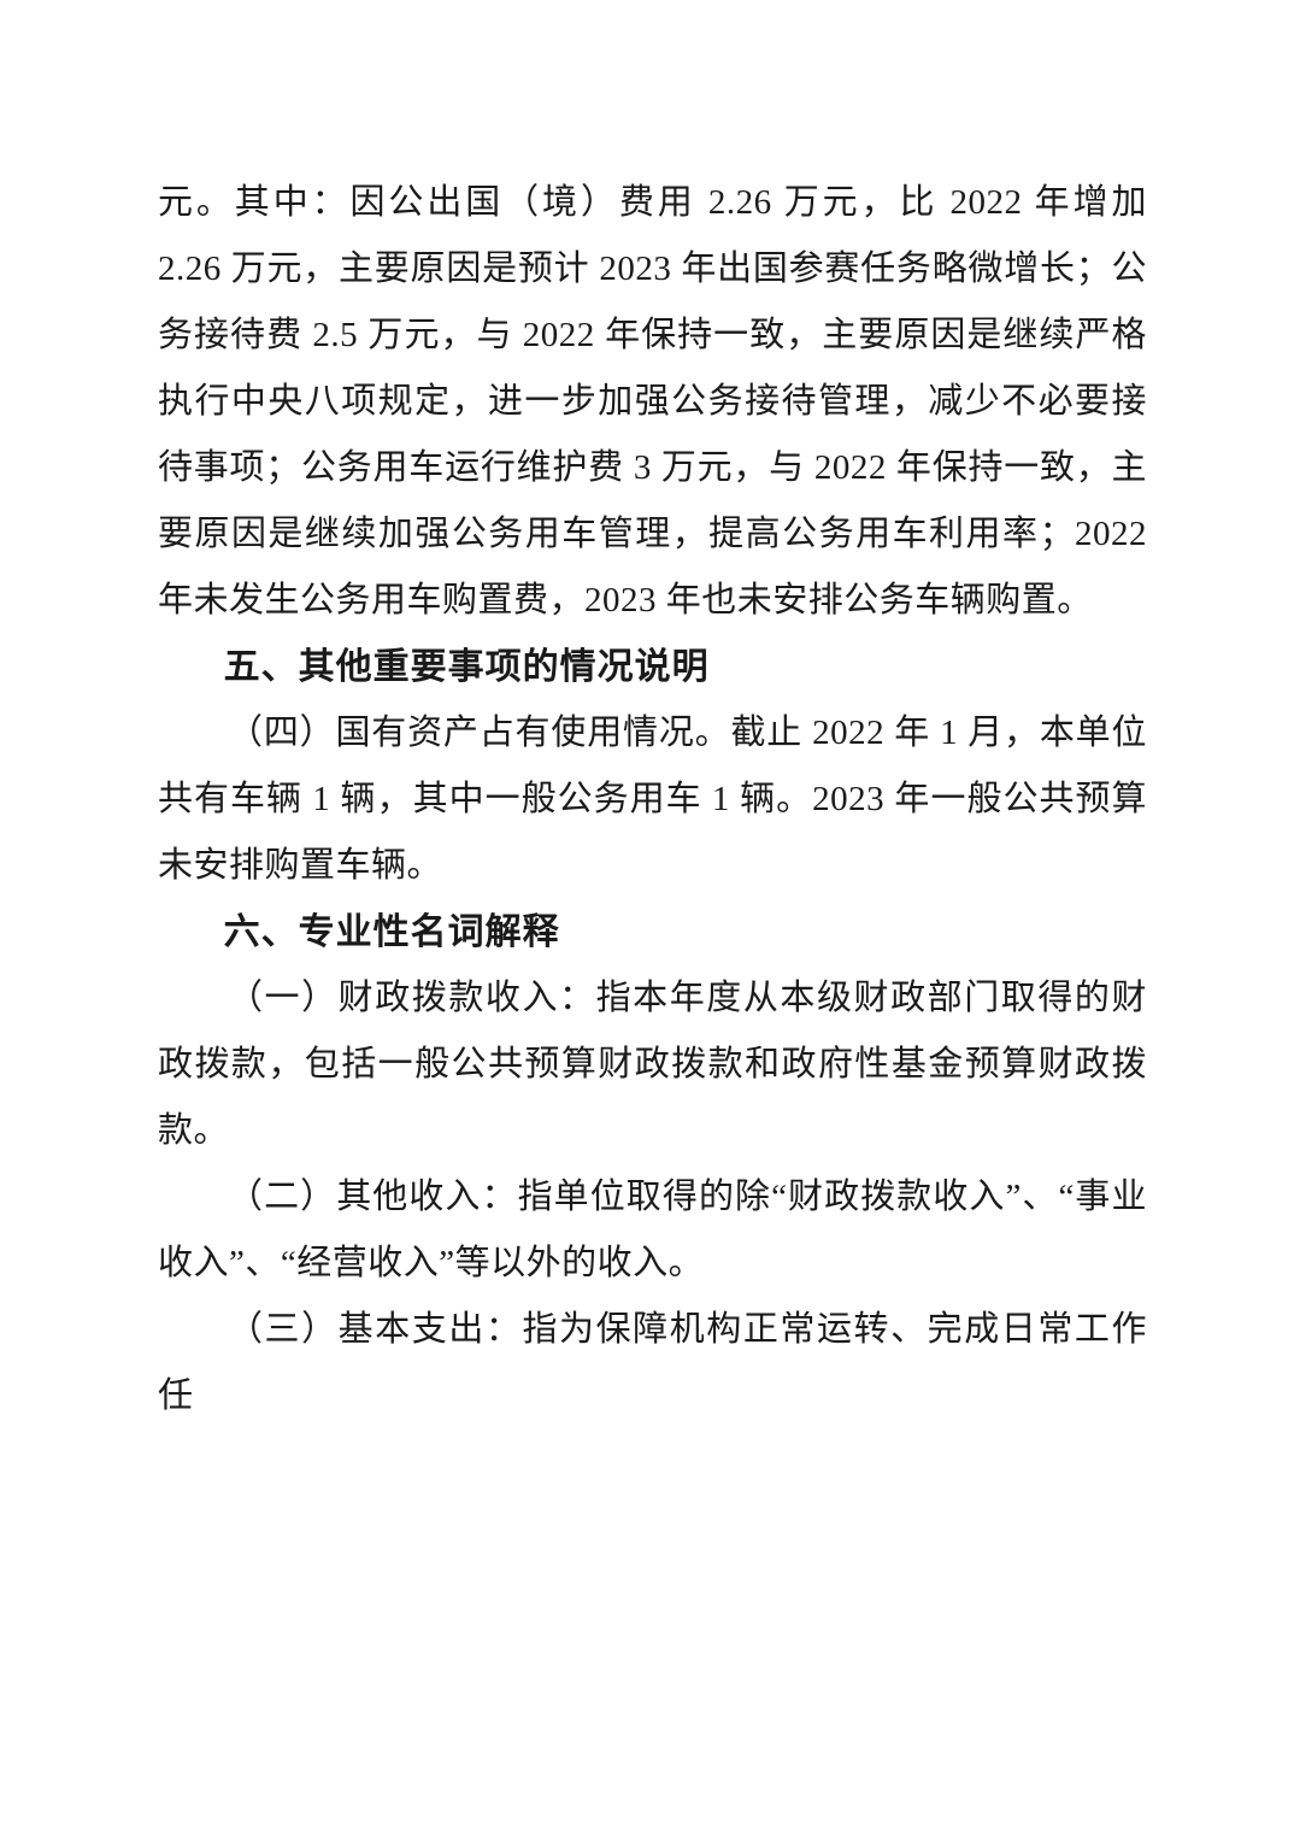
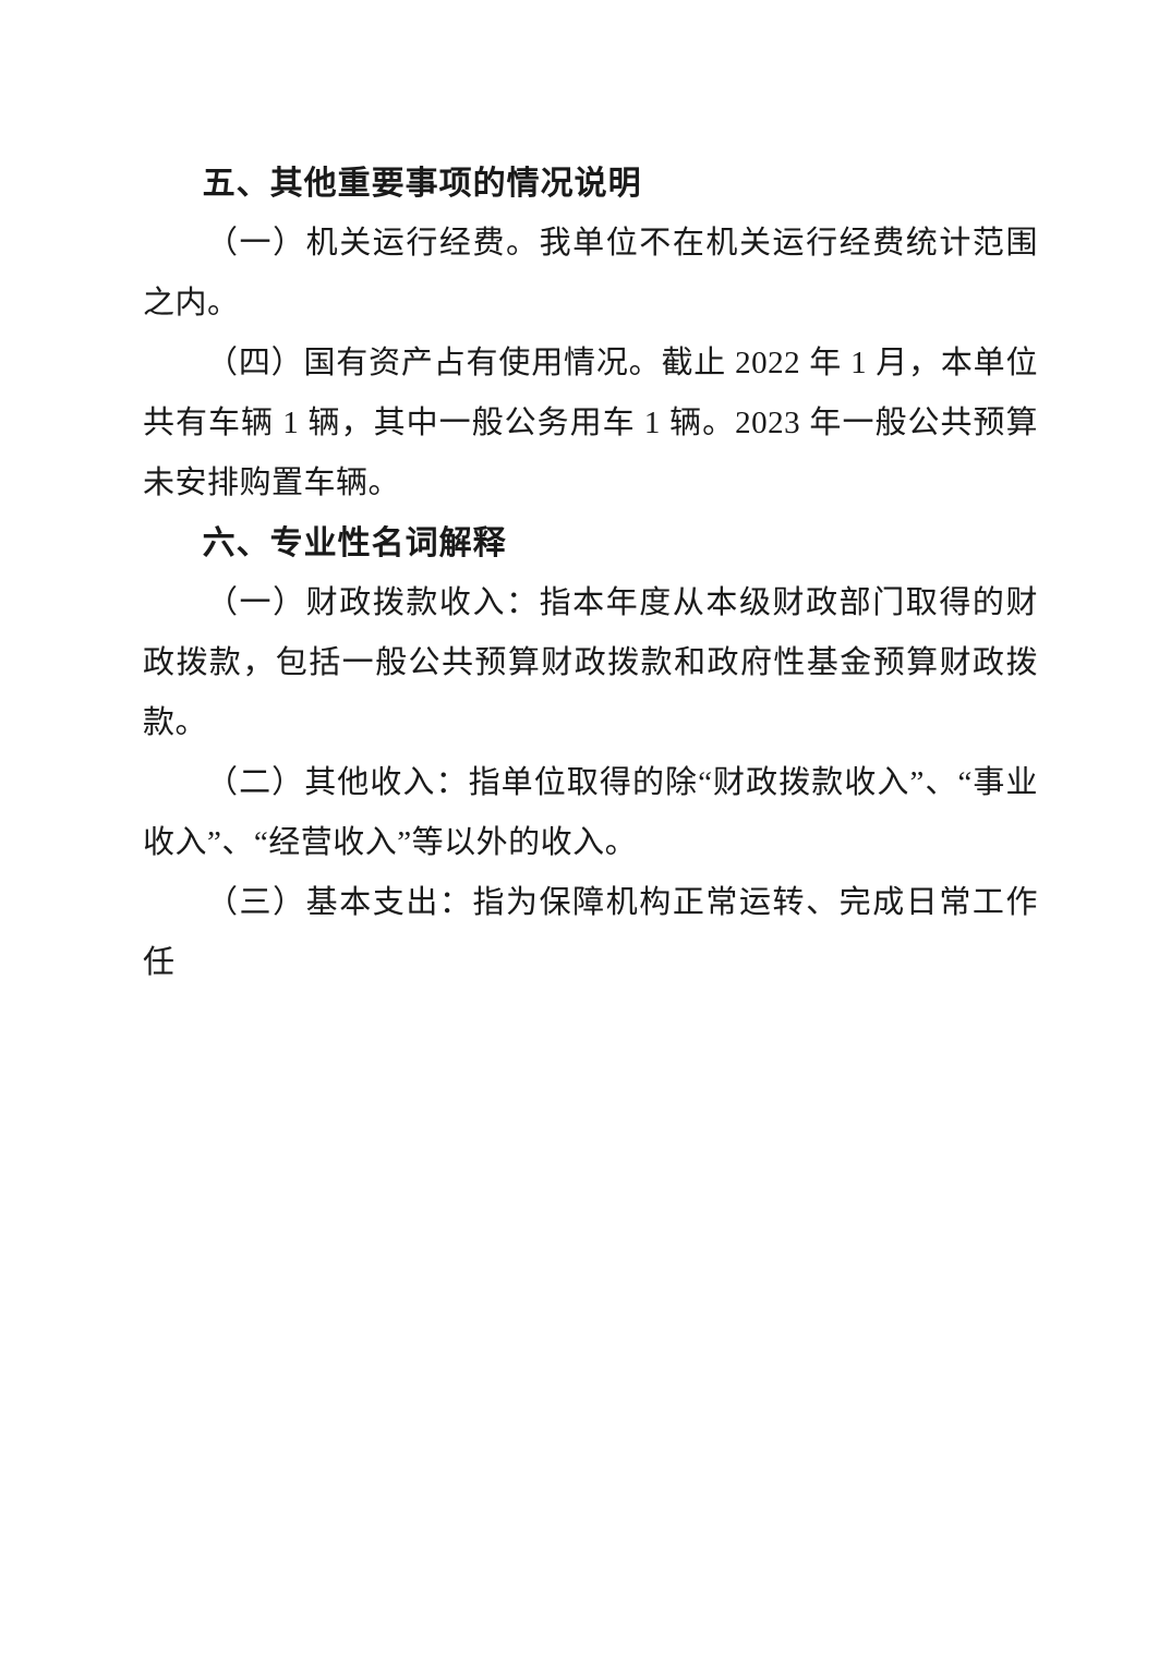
- 元。其中：因公出国（境）费用 2.26 万元，比 2022 年增加 2.26 万元，主要原因是预计 2023 年出国参赛任务略微增长；公务接待费 2.5 万元，与 2022 年保持一致，主要原因是继续严格执行中央八项规定，进一步加强公务接待管理，减少不必要接待事项；公务用车运行维护费 3 万元，与 2022 年保持一致，主要原因是继续加强公务用车管理，提高公务用车利用率；2022 年未发生公务用车购置费，2023 年也未安排公务车辆购置。
  五、其他重要事项的情况说明
+ （一）机关运行经费。我单位不在机关运行经费统计范围之内。
  （四）国有资产占有使用情况。截止 2022 年 1 月，本单位共有车辆 1 辆，其中一般公务用车 1 辆。2023 年一般公共预算未安排购置车辆。
  六、专业性名词解释
  （一）财政拨款收入：指本年度从本级财政部门取得的财政拨款，包括一般公共预算财政拨款和政府性基金预算财政拨款。
  （二）其他收入：指单位取得的除“财政拨款收入”、“事业收入”、“经营收入”等以外的收入。
  （三）基本支出：指为保障机构正常运转、完成日常工作任
